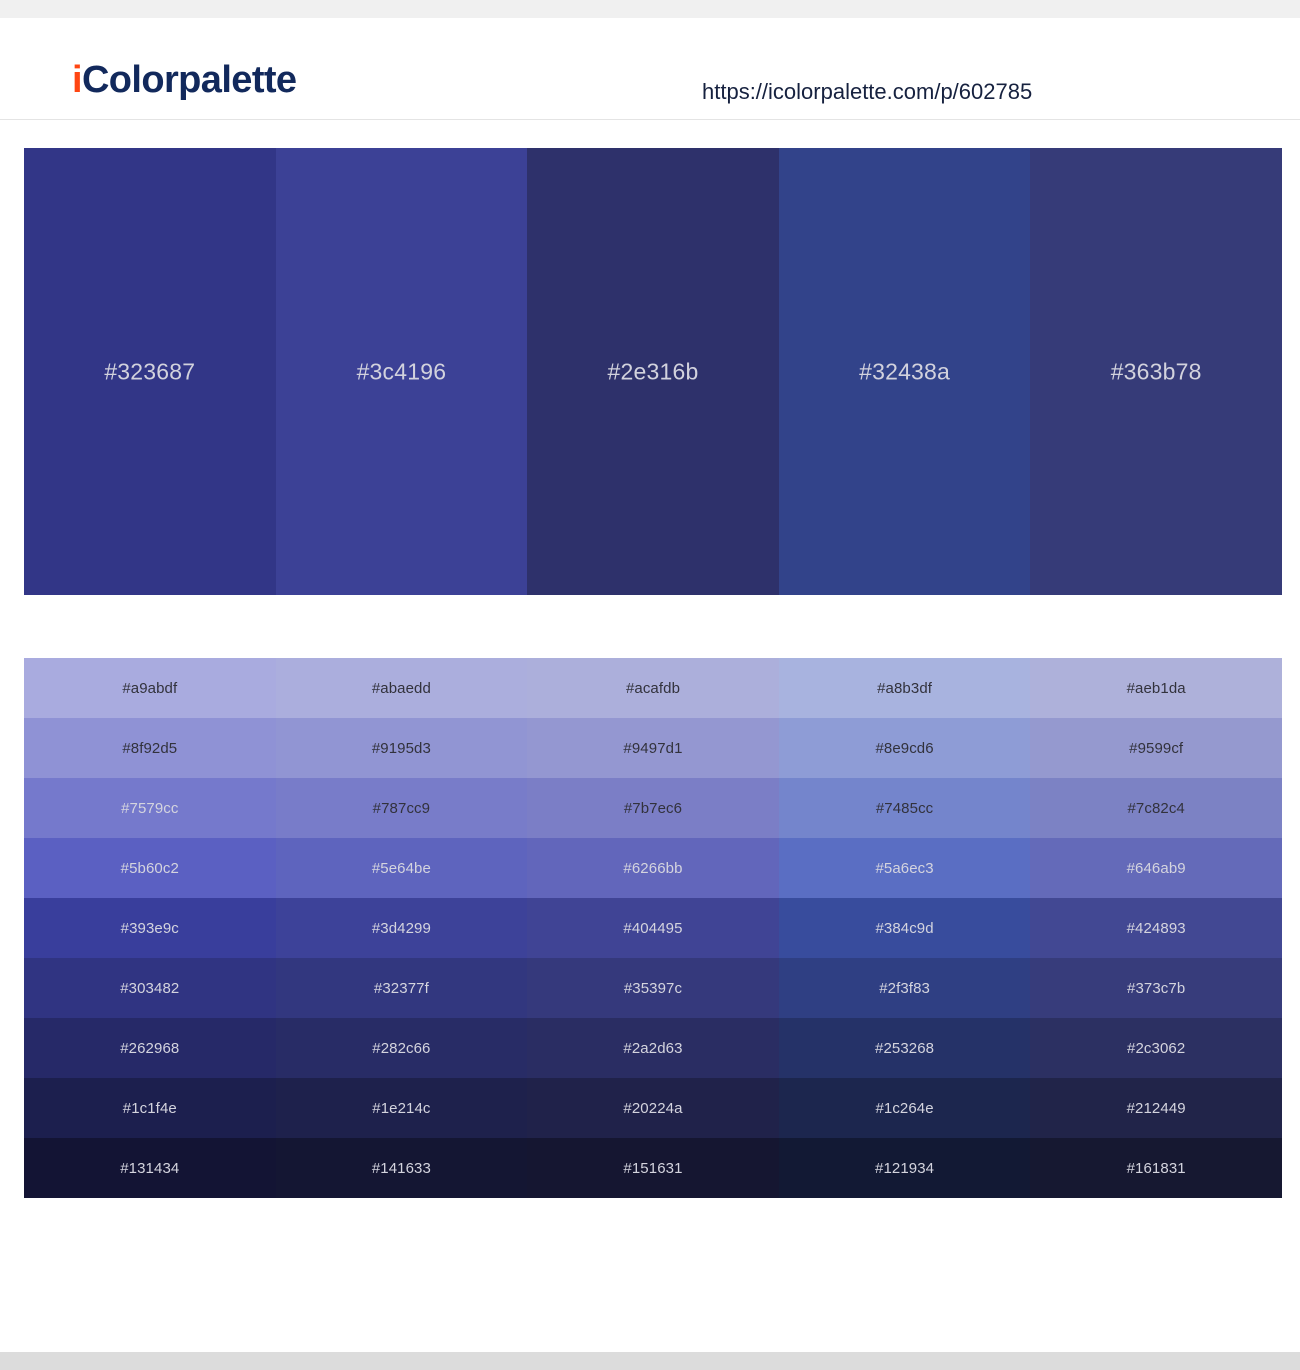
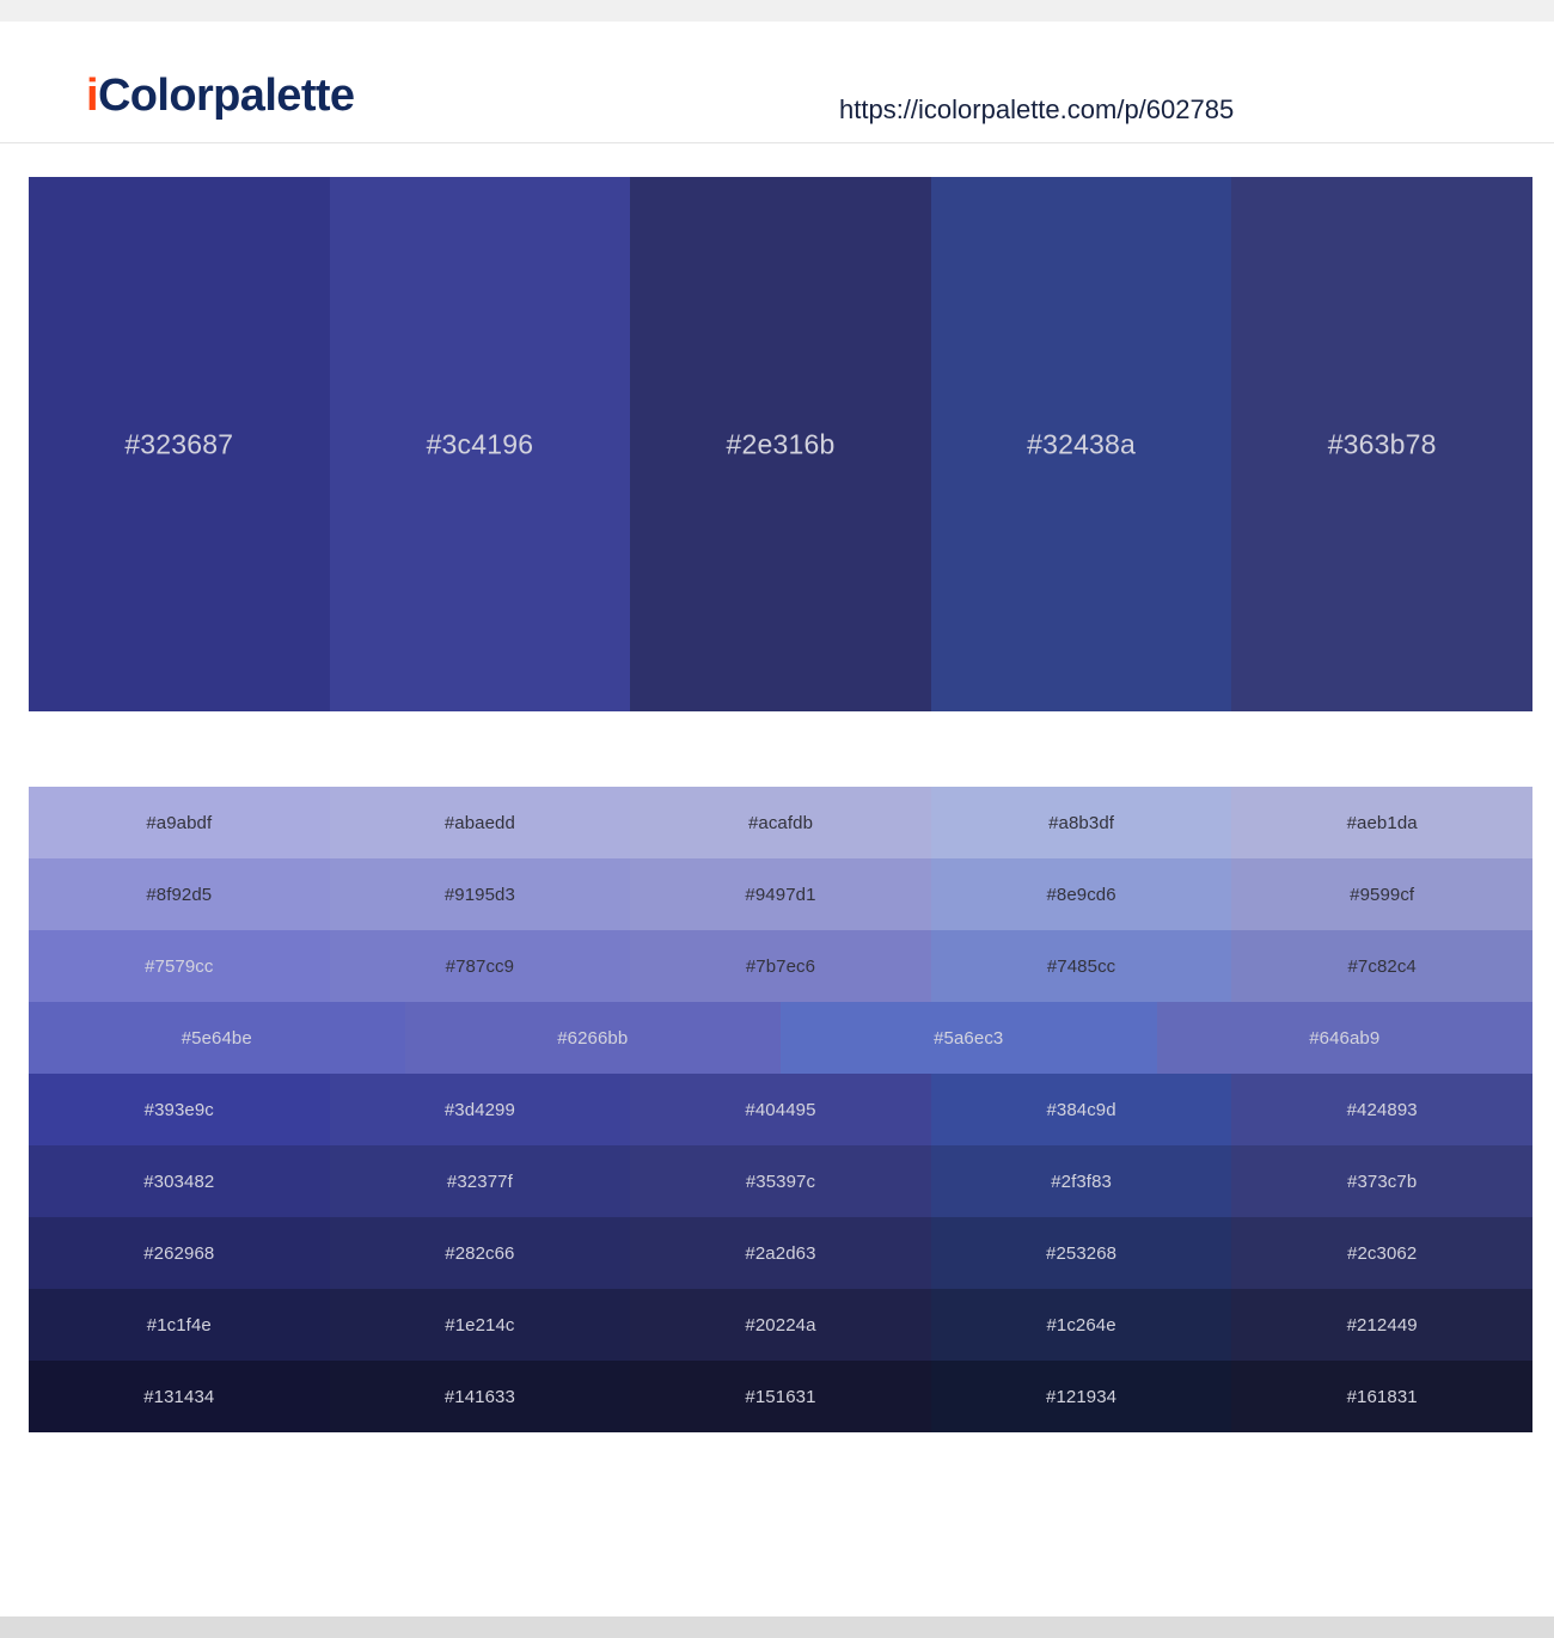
  iColorpalette
  https://icolorpalette.com/p/602785
  #323687
  #3c4196
  #2e316b
  #32438a
  #363b78
  #a9abdf
  #abaedd
  #acafdb
  #a8b3df
  #aeb1da
  #8f92d5
  #9195d3
  #9497d1
  #8e9cd6
  #9599cf
  #7579cc
  #787cc9
  #7b7ec6
  #7485cc
  #7c82c4
- #5b60c2
  #5e64be
  #6266bb
  #5a6ec3
  #646ab9
  #393e9c
  #3d4299
  #404495
  #384c9d
  #424893
  #303482
  #32377f
  #35397c
  #2f3f83
  #373c7b
  #262968
  #282c66
  #2a2d63
  #253268
  #2c3062
  #1c1f4e
  #1e214c
  #20224a
  #1c264e
  #212449
  #131434
  #141633
  #151631
  #121934
  #161831
